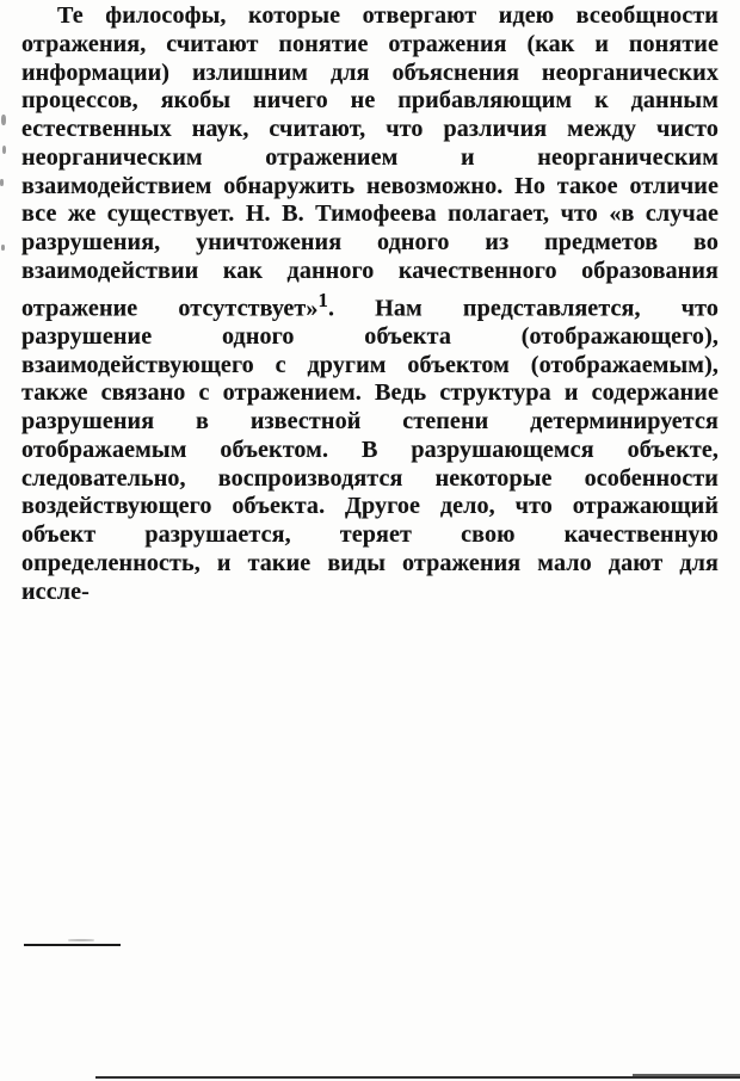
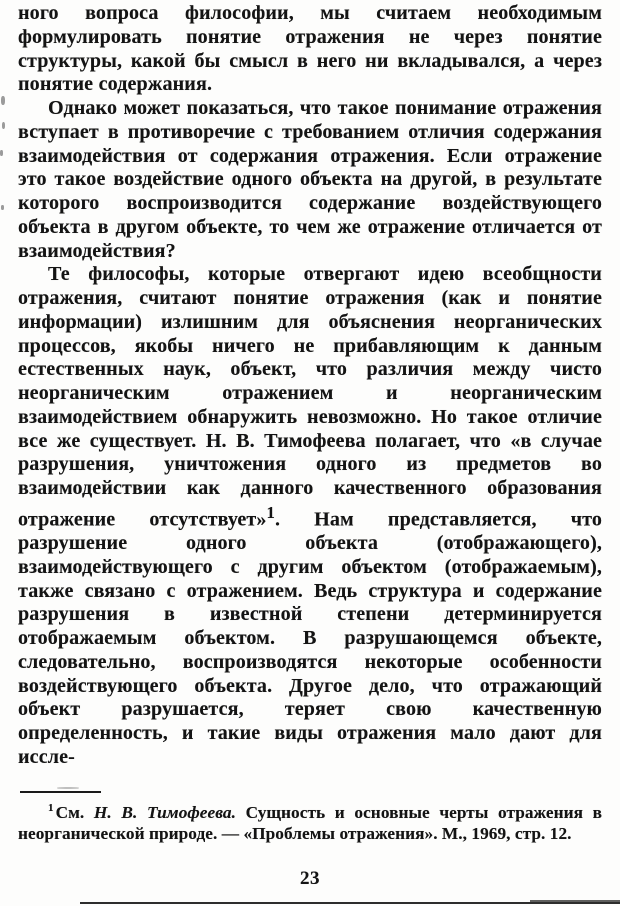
+ ного вопроса философии, мы считаем необходимым формулировать понятие отражения не через понятие структуры, какой бы смысл в него ни вкладывался, а через понятие содержания.
+ Однако может показаться, что такое понимание отражения вступает в противоречие с требованием отличия содержания взаимодействия от содержания отражения. Если отражение это такое воздействие одного объекта на другой, в результате которого воспроизводится содержание воздействующего объекта в другом объекте, то чем же отражение отличается от взаимодействия?
- Те философы, которые отвергают идею всеобщности отражения, считают понятие отражения (как и понятие информации) излишним для объяснения неорганических процессов, якобы ничего не прибавляющим к данным естественных наук, считают, что различия между чисто неорганическим отражением и неорганическим взаимодействием обнаружить невозможно. Но такое отличие все же существует. Н. В. Тимофеева полагает, что «в случае разрушения, уничтожения одного из предметов во взаимодействии как данного качественного образования отражение отсутствует»1. Нам представляется, что разрушение одного объекта (отображающего), взаимодействующего с другим объектом (отображаемым), также связано с отражением. Ведь структура и содержание разрушения в известной степени детерминируется отображаемым объектом. В разрушающемся объекте, следовательно, воспроизводятся некоторые особенности воздействующего объекта. Другое дело, что отражающий объект разрушается, теряет свою качественную определенность, и такие виды отражения мало дают для иссле-
+ Те философы, которые отвергают идею всеобщности отражения, считают понятие отражения (как и понятие информации) излишним для объяснения неорганических процессов, якобы ничего не прибавляющим к данным естественных наук, объект, что различия между чисто неорганическим отражением и неорганическим взаимодействием обнаружить невозможно. Но такое отличие все же существует. Н. В. Тимофеева полагает, что «в случае разрушения, уничтожения одного из предметов во взаимодействии как данного качественного образования отражение отсутствует»1. Нам представляется, что разрушение одного объекта (отображающего), взаимодействующего с другим объектом (отображаемым), также связано с отражением. Ведь структура и содержание разрушения в известной степени детерминируется отображаемым объектом. В разрушающемся объекте, следовательно, воспроизводятся некоторые особенности воздействующего объекта. Другое дело, что отражающий объект разрушается, теряет свою качественную определенность, и такие виды отражения мало дают для иссле-
+ 1 См. Н. В. Тимофеева. Сущность и основные черты отражения в неорганической природе. — «Проблемы отражения». М., 1969, стр. 12.
+ 23
